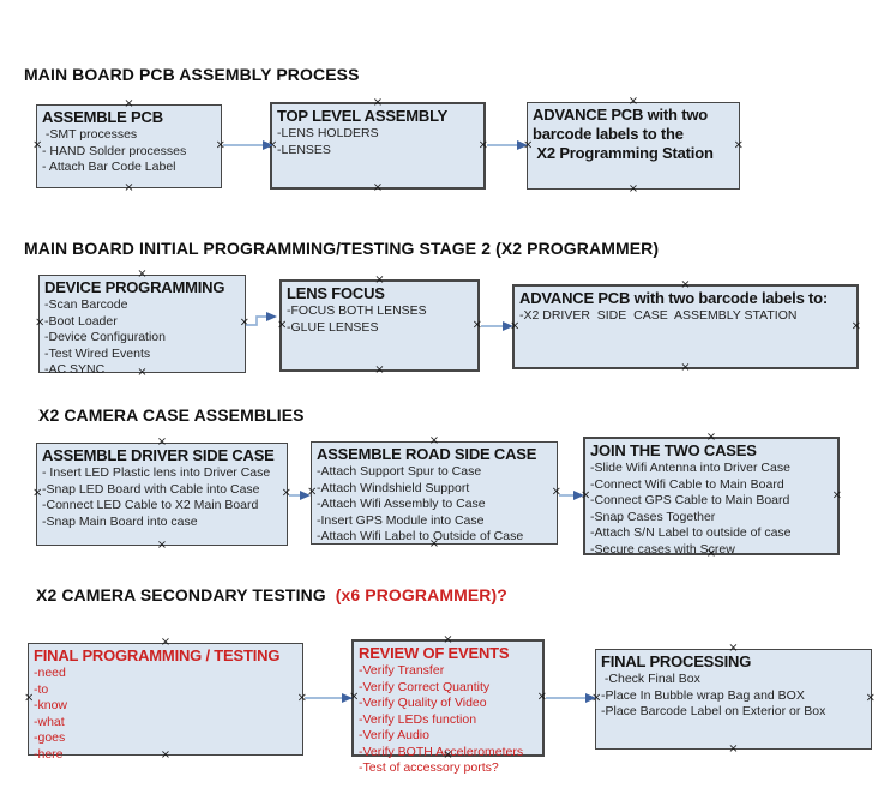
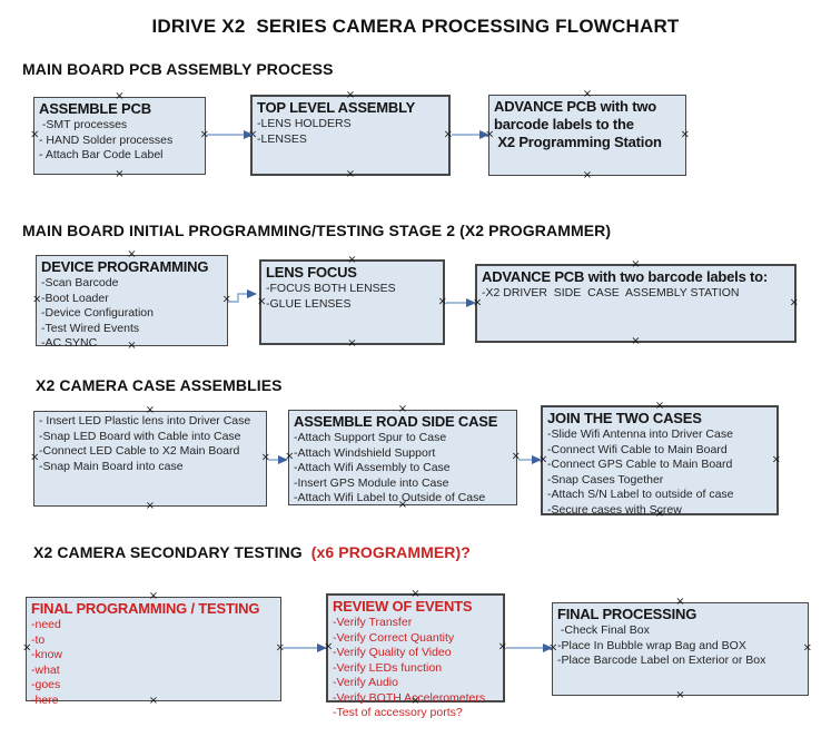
+ IDRIVE X2 SERIES CAMERA PROCESSING FLOWCHART
  MAIN BOARD PCB ASSEMBLY PROCESS
  MAIN BOARD INITIAL PROGRAMMING/TESTING STAGE 2 (X2 PROGRAMMER)
  X2 CAMERA CASE ASSEMBLIES
  X2 CAMERA SECONDARY TESTING (x6 PROGRAMMER)?
  ASSEMBLE PCB
  -SMT processes
  - HAND Solder processes
  - Attach Bar Code Label
  ×
  ×
  ×
  ×
  TOP LEVEL ASSEMBLY
  -LENS HOLDERS
  -LENSES
  ×
  ×
  ×
  ×
  ADVANCE PCB with two
  barcode labels to the
  X2 Programming Station
  ×
  ×
  ×
  ×
  DEVICE PROGRAMMING
  -Scan Barcode
  -Boot Loader
  -Device Configuration
  -Test Wired Events
  -AC SYNC
  ×
  ×
  ×
  ×
  LENS FOCUS
  -FOCUS BOTH LENSES
  -GLUE LENSES
  ×
  ×
  ×
  ×
  ADVANCE PCB with two barcode labels to:
  -X2 DRIVER SIDE CASE ASSEMBLY STATION
  ×
  ×
  ×
  ×
- ASSEMBLE DRIVER SIDE CASE
  - Insert LED Plastic lens into Driver Case
  -Snap LED Board with Cable into Case
  -Connect LED Cable to X2 Main Board
  -Snap Main Board into case
  ×
  ×
  ×
  ×
  ASSEMBLE ROAD SIDE CASE
  -Attach Support Spur to Case
  -Attach Windshield Support
  -Attach Wifi Assembly to Case
  -Insert GPS Module into Case
  -Attach Wifi Label to Outside of Case
  ×
  ×
  ×
  ×
  JOIN THE TWO CASES
  -Slide Wifi Antenna into Driver Case
  -Connect Wifi Cable to Main Board
  -Connect GPS Cable to Main Board
  -Snap Cases Together
  -Attach S/N Label to outside of case
  -Secure cases with Screw
  ×
  ×
  ×
  ×
  FINAL PROGRAMMING / TESTING
  -need
  -to
  -know
  -what
  -goes
  -here
  ×
  ×
  ×
  ×
  REVIEW OF EVENTS
  -Verify Transfer
  -Verify Correct Quantity
  -Verify Quality of Video
  -Verify LEDs function
  -Verify Audio
  -Verify BOTH Accelerometers
  -Test of accessory ports?
  ×
  ×
  ×
  ×
  FINAL PROCESSING
  -Check Final Box
  -Place In Bubble wrap Bag and BOX
  -Place Barcode Label on Exterior or Box
  ×
  ×
  ×
  ×
